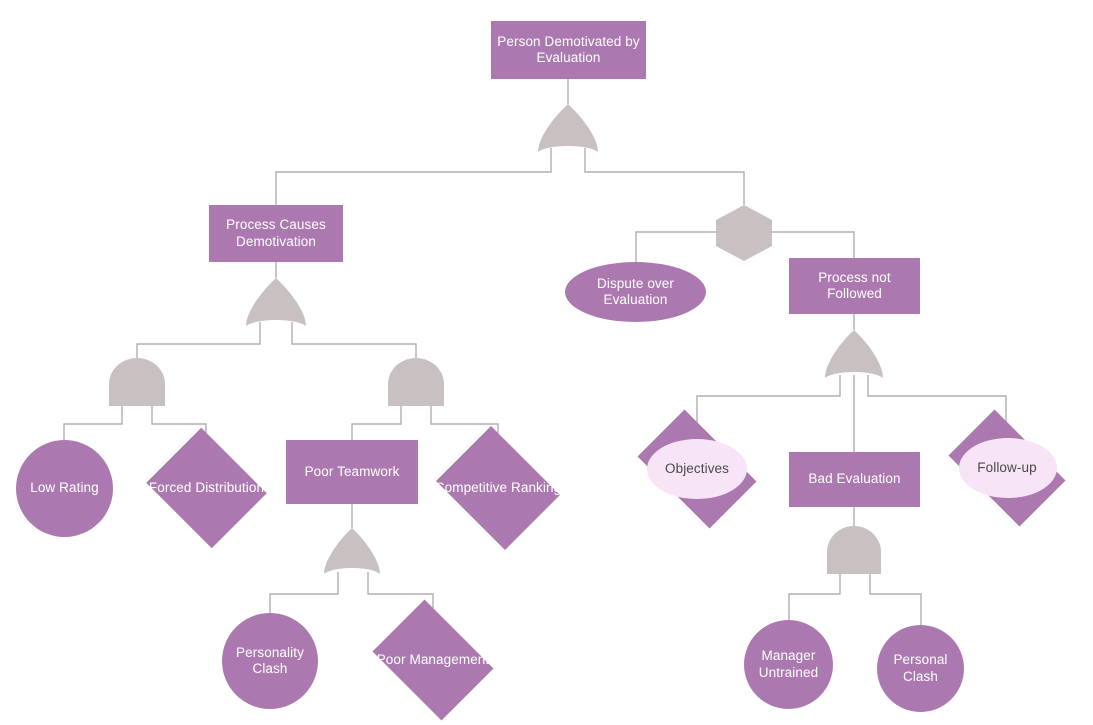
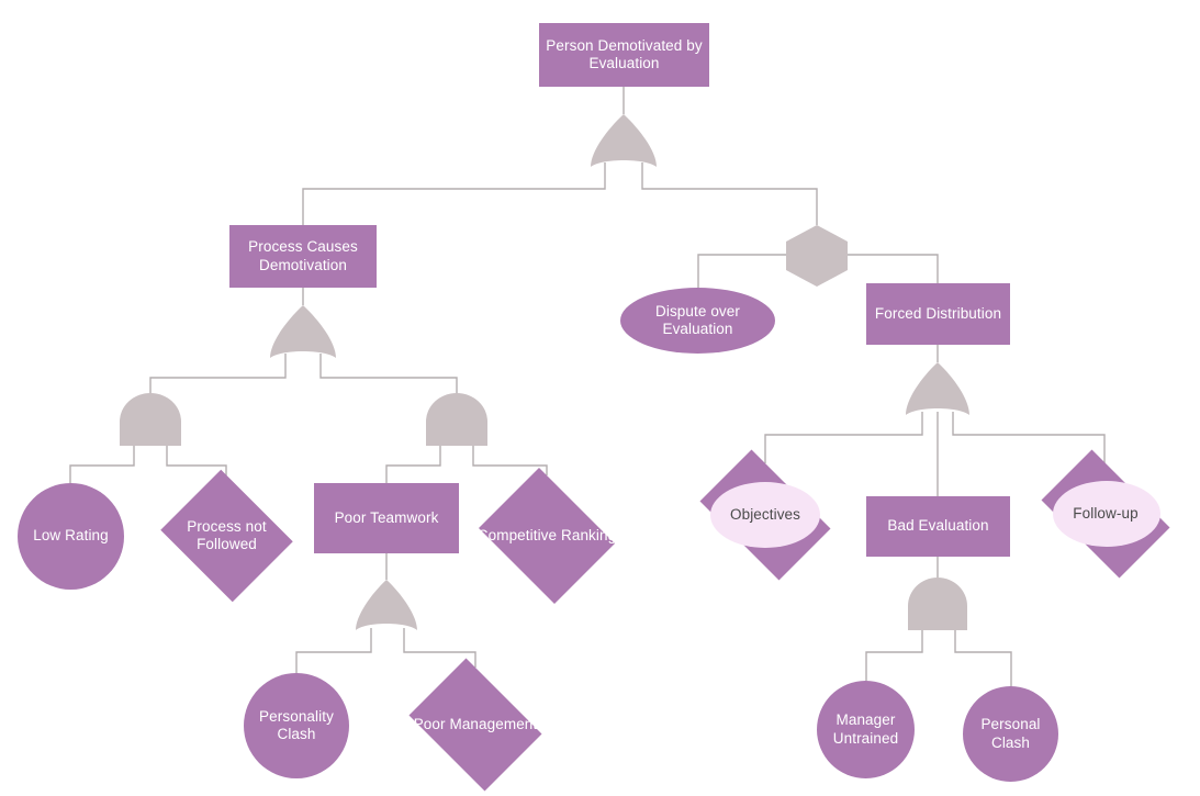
  Person Demotivated by Evaluation
  Process Causes Demotivation
  Dispute over Evaluation
- Process not Followed
+ Forced Distribution
  Low Rating
- Forced Distribution
+ Process not Followed
  Poor Teamwork
  Competitive Ranking
  Personality Clash
  Poor Management
  Objectives
  Bad Evaluation
  Follow-up
  Manager Untrained
  Personal Clash
